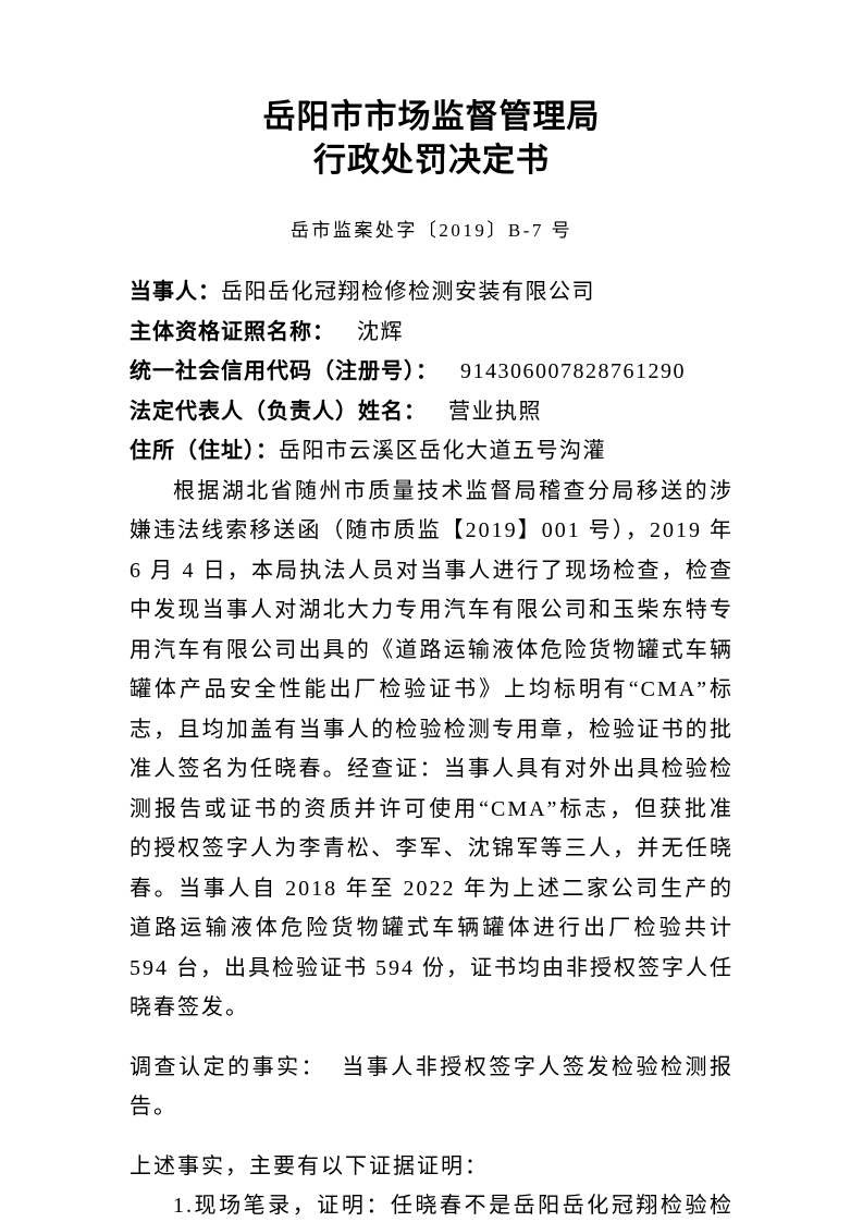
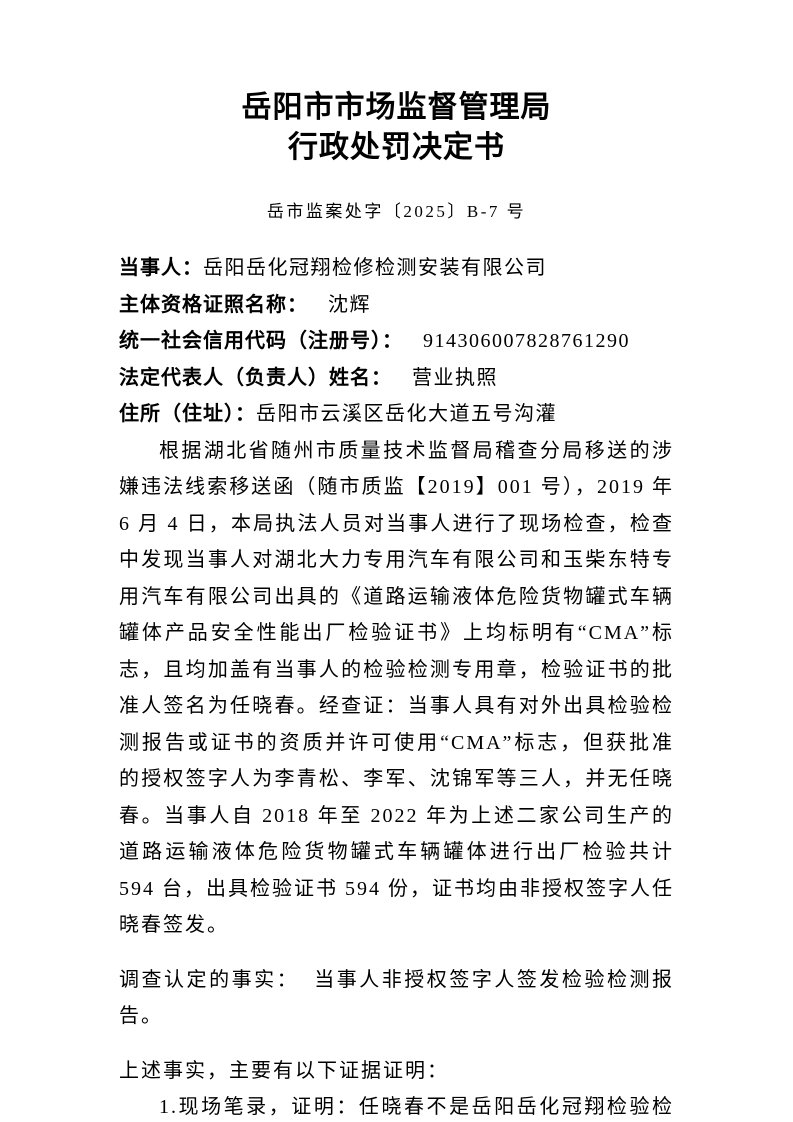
  岳阳市市场监督管理局
  行政处罚决定书
- 岳市监案处字〔2019〕B-7 号
+ 岳市监案处字〔2025〕B-7 号
  当事人：岳阳岳化冠翔检修检测安装有限公司
  主体资格证照名称： 沈辉
  统一社会信用代码（注册号）： 914306007828761290
  法定代表人（负责人）姓名： 营业执照
  住所（住址）：岳阳市云溪区岳化大道五号沟灌
  根据湖北省随州市质量技术监督局稽查分局移送的涉嫌违法线索移送函（随市质监【2019】001 号），2019 年 6 月 4 日，本局执法人员对当事人进行了现场检查，检查中发现当事人对湖北大力专用汽车有限公司和玉柴东特专用汽车有限公司出具的《道路运输液体危险货物罐式车辆罐体产品安全性能出厂检验证书》上均标明有“CMA”标志，且均加盖有当事人的检验检测专用章，检验证书的批准人签名为任晓春。经查证：当事人具有对外出具检验检测报告或证书的资质并许可使用“CMA”标志，但获批准的授权签字人为李青松、李军、沈锦军等三人，并无任晓春。当事人自 2018 年至 2022 年为上述二家公司生产的道路运输液体危险货物罐式车辆罐体进行出厂检验共计 594 台，出具检验证书 594 份，证书均由非授权签字人任晓春签发。
  调查认定的事实： 当事人非授权签字人签发检验检测报告。
  上述事实，主要有以下证据证明：
  1.现场笔录，证明：任晓春不是岳阳岳化冠翔检验检
